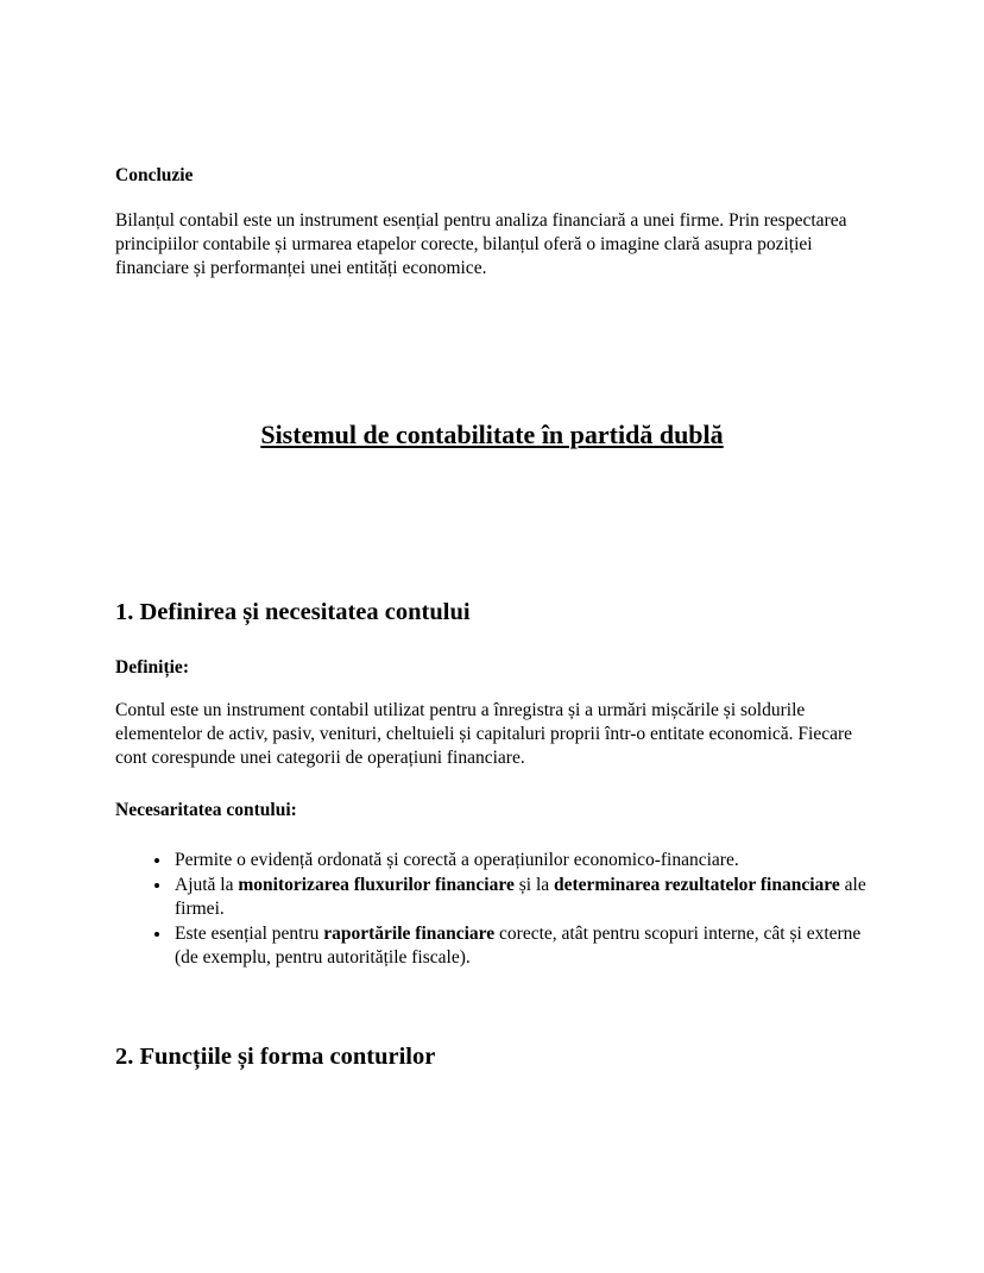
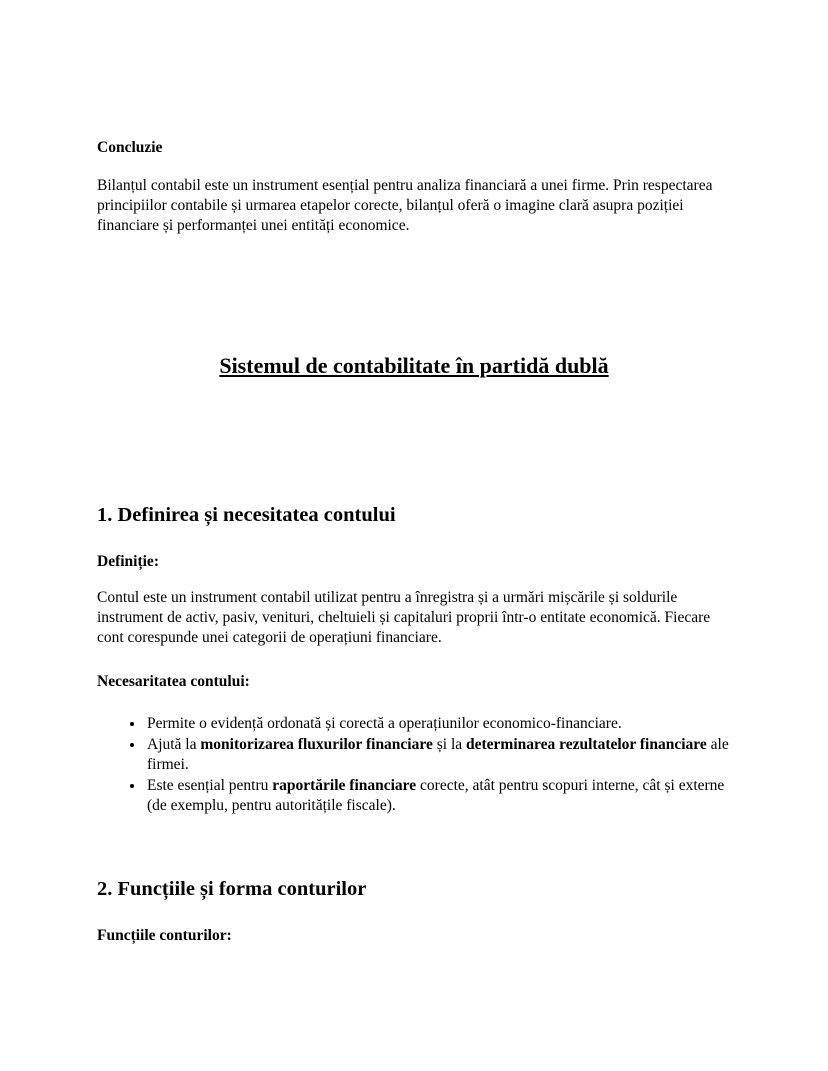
  Concluzie
  Bilanțul contabil este un instrument esențial pentru analiza financiară a unei firme. Prin respectarea principiilor contabile și urmarea etapelor corecte, bilanțul oferă o imagine clară asupra poziției financiare și performanței unei entități economice.
  Sistemul de contabilitate în partidă dublă
  1. Definirea și necesitatea contului
  Definiție:
- Contul este un instrument contabil utilizat pentru a înregistra și a urmări mișcările și soldurile elementelor de activ, pasiv, venituri, cheltuieli și capitaluri proprii într-o entitate economică. Fiecare cont corespunde unei categorii de operațiuni financiare.
+ Contul este un instrument contabil utilizat pentru a înregistra și a urmări mișcările și soldurile instrument de activ, pasiv, venituri, cheltuieli și capitaluri proprii într-o entitate economică. Fiecare cont corespunde unei categorii de operațiuni financiare.
  Necesaritatea contului:
  Permite o evidență ordonată și corectă a operațiunilor economico-financiare.
  Ajută la monitorizarea fluxurilor financiare și la determinarea rezultatelor financiare ale firmei.
  Este esențial pentru raportările financiare corecte, atât pentru scopuri interne, cât și externe (de exemplu, pentru autoritățile fiscale).
  2. Funcțiile și forma conturilor
+ Funcțiile conturilor:
